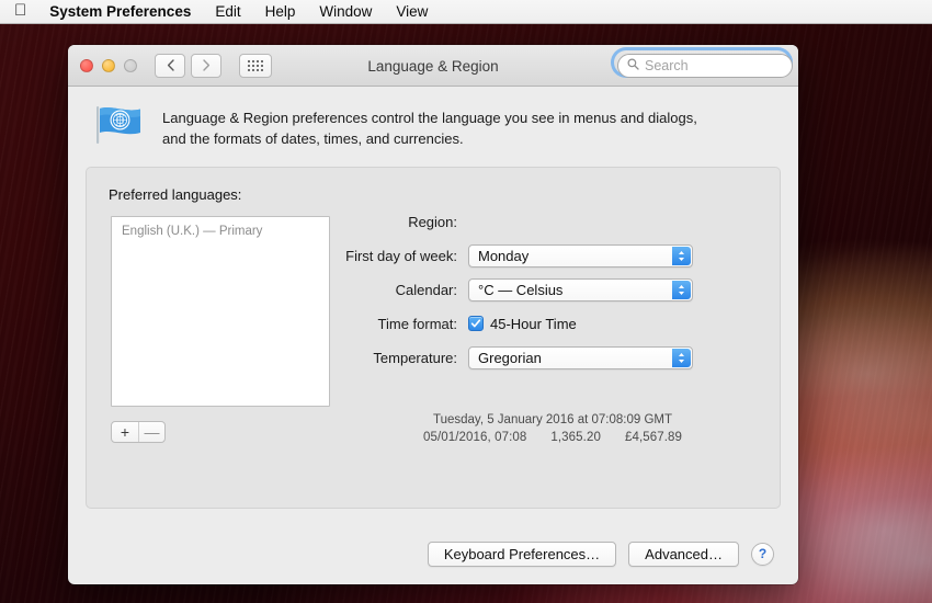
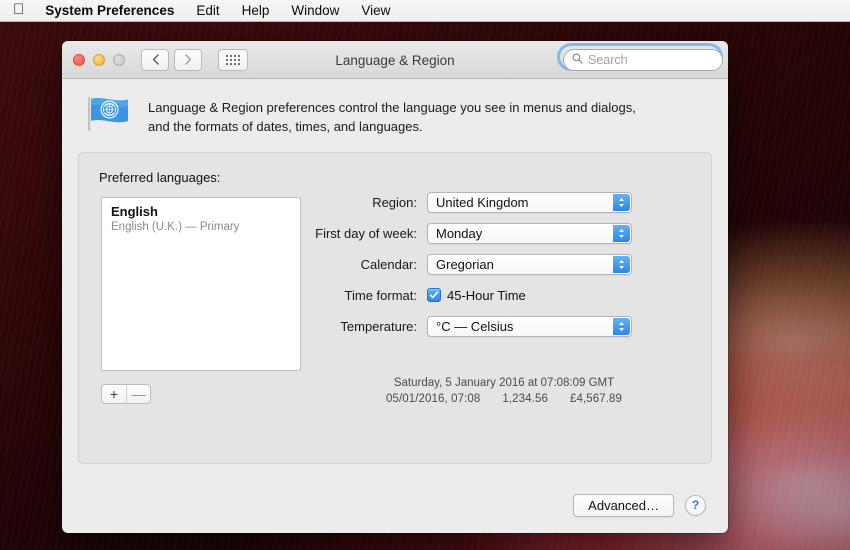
  
  System Preferences
  Edit
  Help
  Window
  View
  Language & Region
  Search
  Language & Region preferences control the language you see in menus and dialogs,
- and the formats of dates, times, and currencies.
+ and the formats of dates, times, and languages.
  Preferred languages:
+ English
  English (U.K.) — Primary
  +
  —
  Region:
+ United Kingdom
  First day of week:
  Monday
  Calendar:
- °C — Celsius
+ Gregorian
  Time format:
  45-Hour Time
  Temperature:
- Gregorian
+ °C — Celsius
- Tuesday, 5 January 2016 at 07:08:09 GMT
+ Saturday, 5 January 2016 at 07:08:09 GMT
- 05/01/2016, 07:08 1,365.20 £4,567.89
+ 05/01/2016, 07:08 1,234.56 £4,567.89
- Keyboard Preferences…
  Advanced…
  ?
